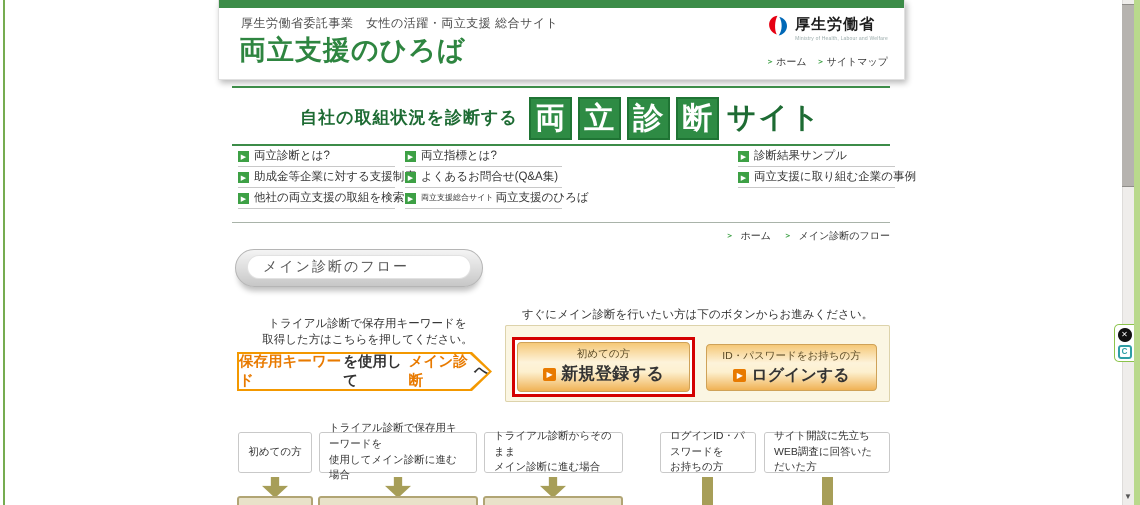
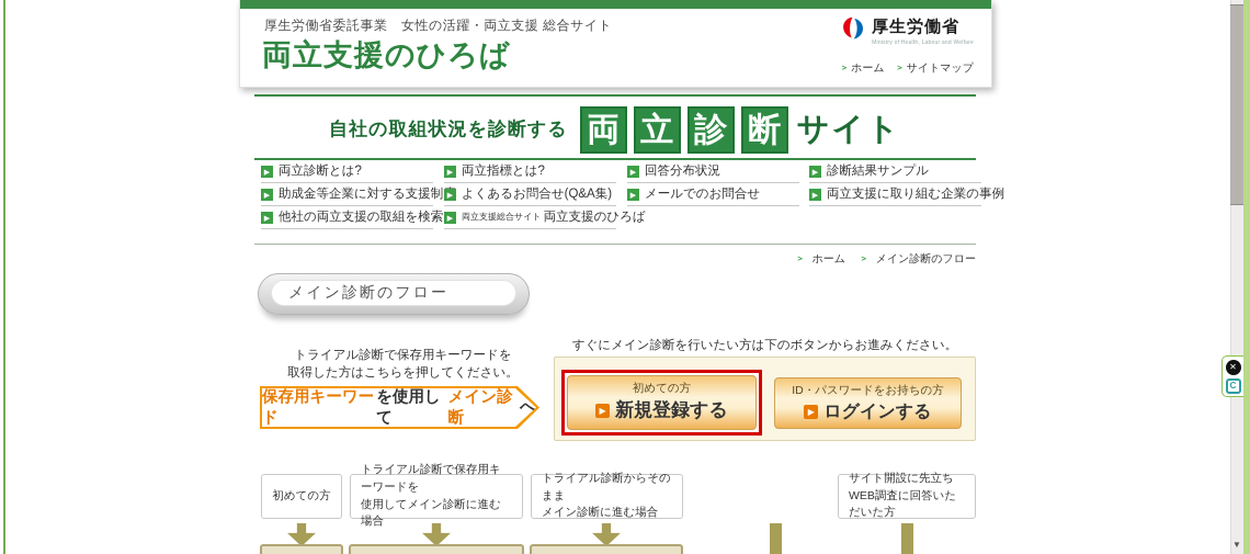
  厚生労働省委託事業 女性の活躍・両立支援 総合サイト
  両立支援のひろば
  厚生労働省
  ＞
  ホーム
  ＞
  サイトマップ
  自社の取組状況を診断する
  両
  立
  診
  断
  サイト
  両立診断とは?
  助成金等企業に対する支援制
  他社の両立支援の取組を検索
  両立指標とは?
  よくあるお問合せ(Q&A集)
  両立支援総合サイト
  両立支援のひろば
+ 回答分布状況
+ メールでのお問合せ
  診断結果サンプル
  両立支援に取り組む企業の事例
  ＞ ホーム ＞ メイン診断のフロー
  メイン診断のフロー
  トライアル診断で保存用キーワードを
  取得した方はこちらを押してください。
  保存用キーワード
  を使用して
  メイン診断
  へ
  すぐにメイン診断を行いたい方は下のボタンからお進みください。
  初めての方
  ▶
  新規登録する
  ID・パスワードをお持ちの方
  ▶
  ログインする
  初めての方
  トライアル診断で保存用キーワードを
  使用してメイン診断に進む場合
  トライアル診断からそのまま
  メイン診断に進む場合
- ログインID・パスワードを
- お持ちの方
  サイト開設に先立ち
  WEB調査に回答いただいた方
  ▼
  ✕
  C
